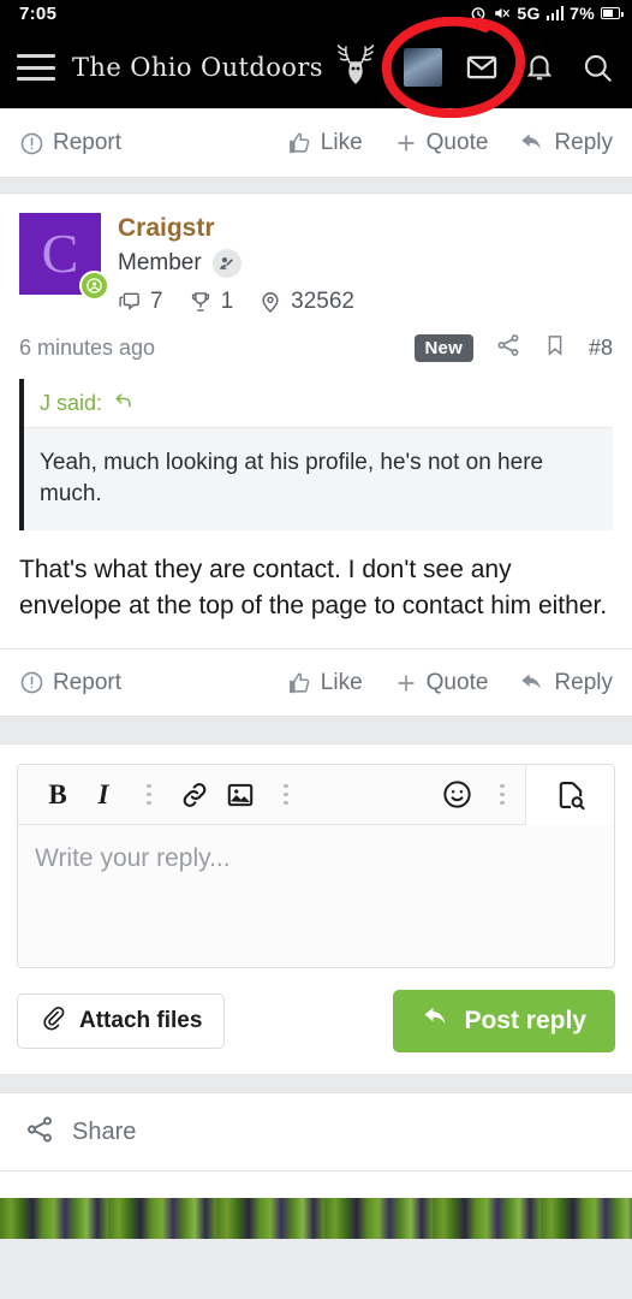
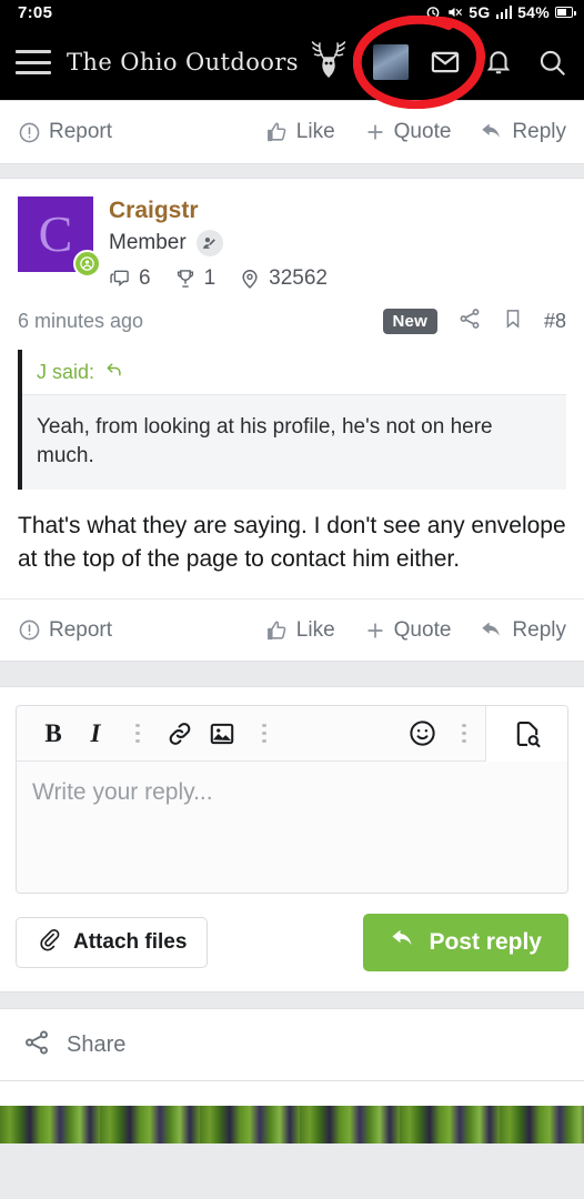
  7:05
  5G
- 7%
+ 54%
  The Ohio Outdoors
  Report
  Like
  Quote
  Reply
  C
  Craigstr
  Member
- 7
+ 6
  1
  32562
  6 minutes ago
  New
  #8
  J said:
- Yeah, much looking at his profile, he's not on here much.
+ Yeah, from looking at his profile, he's not on here much.
- That's what they are contact. I don't see any envelope at the top of the page to contact him either.
+ That's what they are saying. I don't see any envelope at the top of the page to contact him either.
  Report
  Like
  Quote
  Reply
  B
  I
  Write your reply...
  Attach files
  Post reply
  Share
